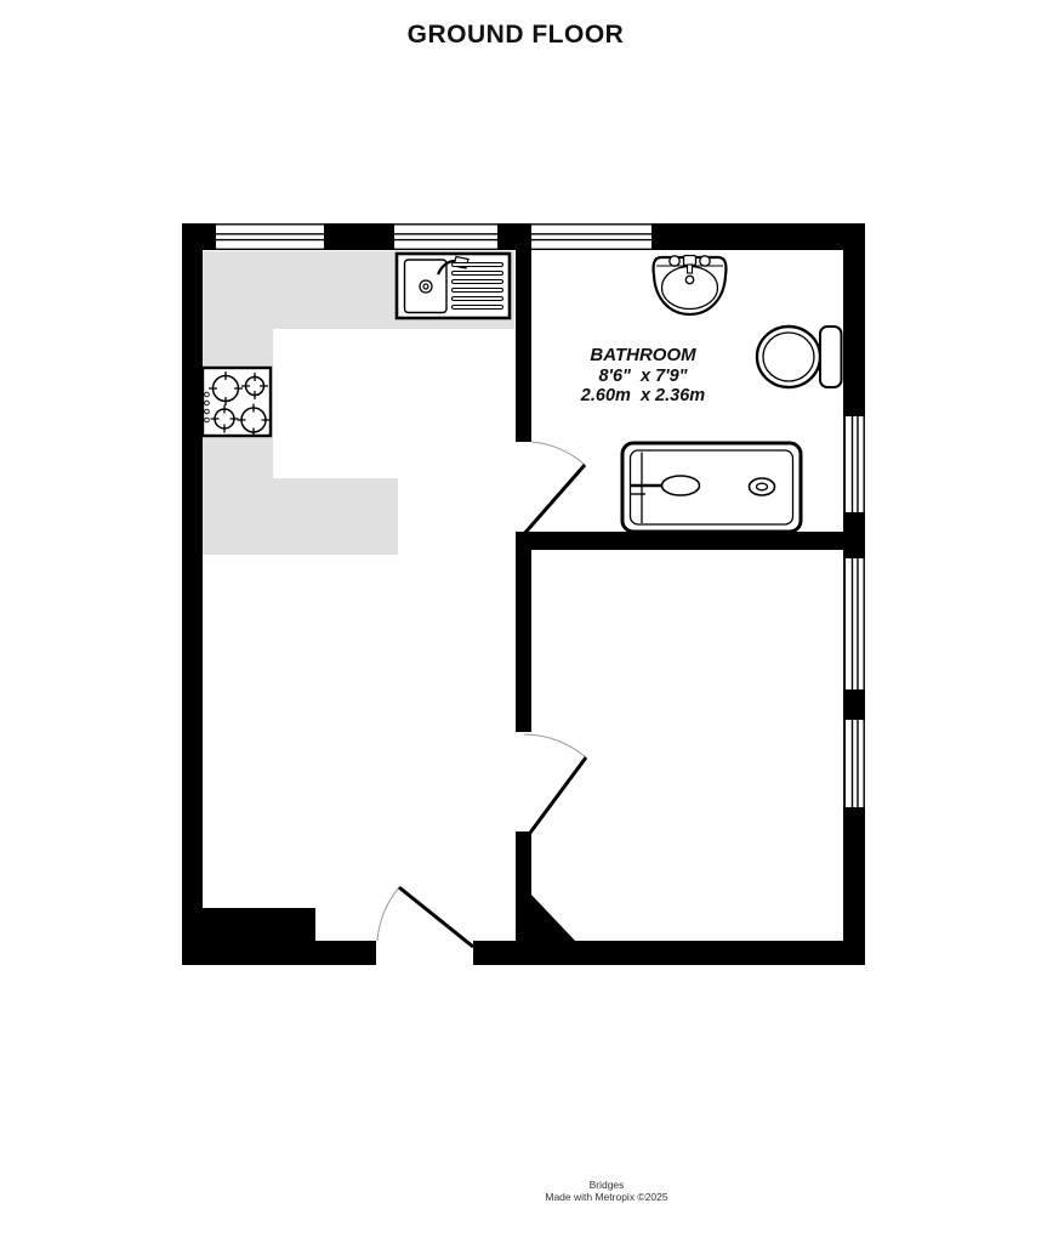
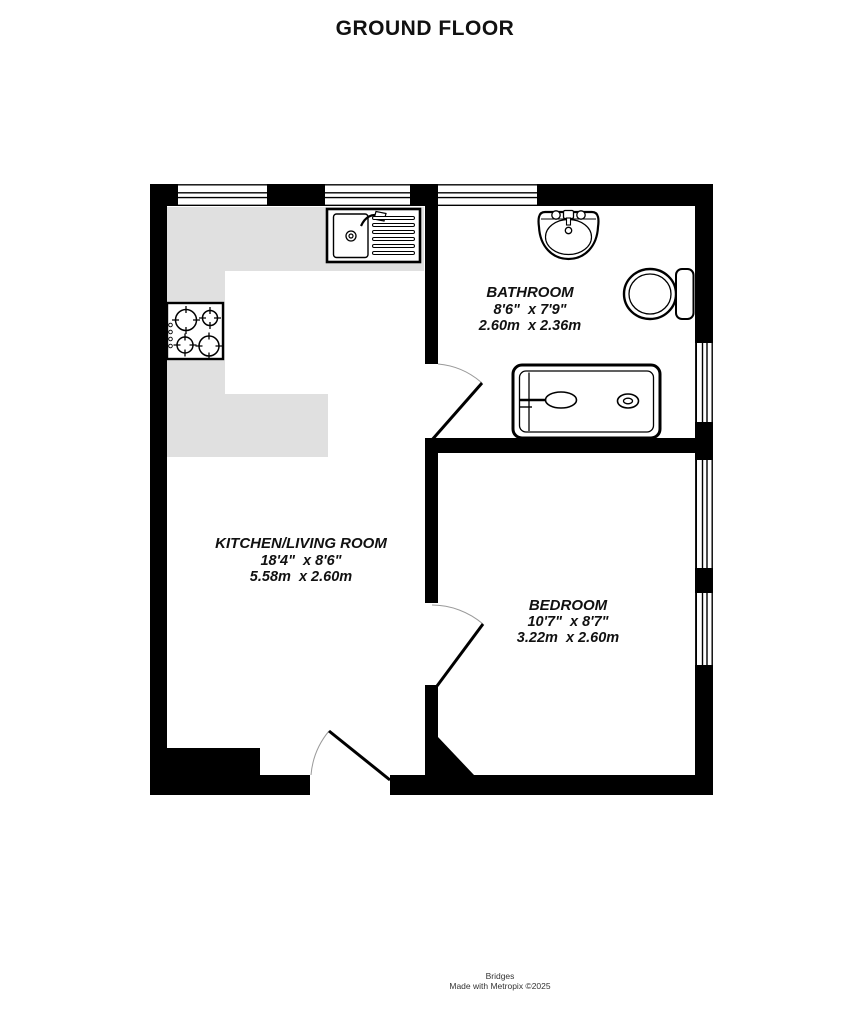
  GROUND FLOOR
  BATHROOM
  8'6" x 7'9"
  2.60m x 2.36m
+ KITCHEN/LIVING ROOM
+ 18'4" x 8'6"
+ 5.58m x 2.60m
+ BEDROOM
+ 10'7" x 8'7"
+ 3.22m x 2.60m
  Bridges
  Made with Metropix ©2025
